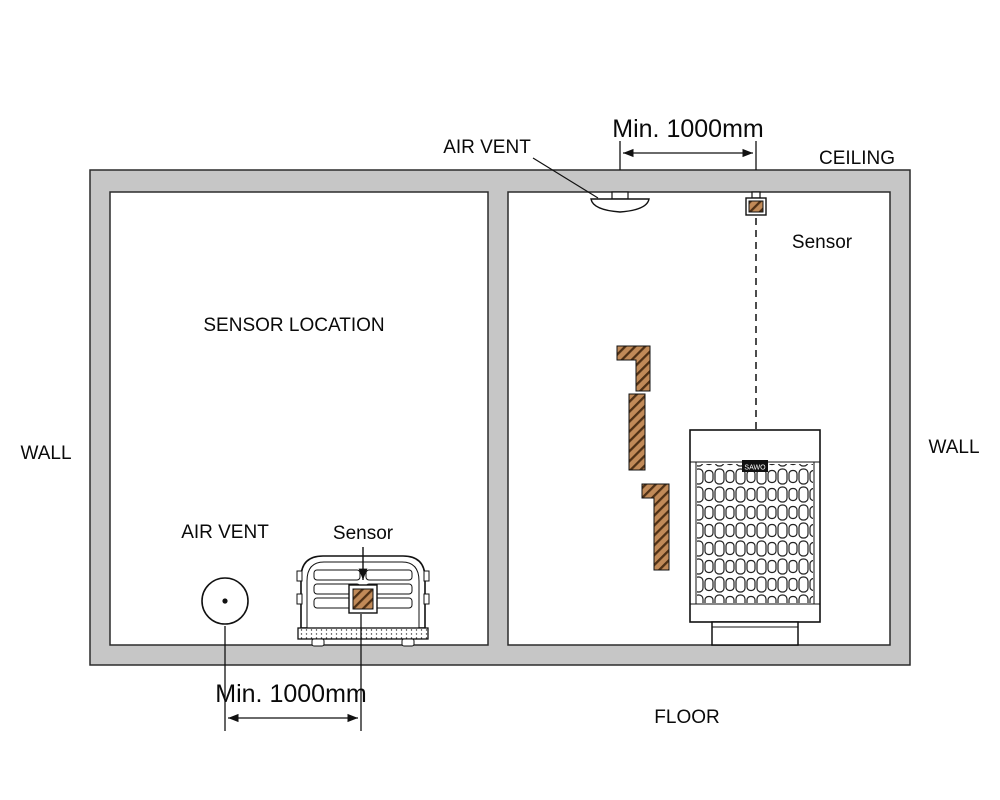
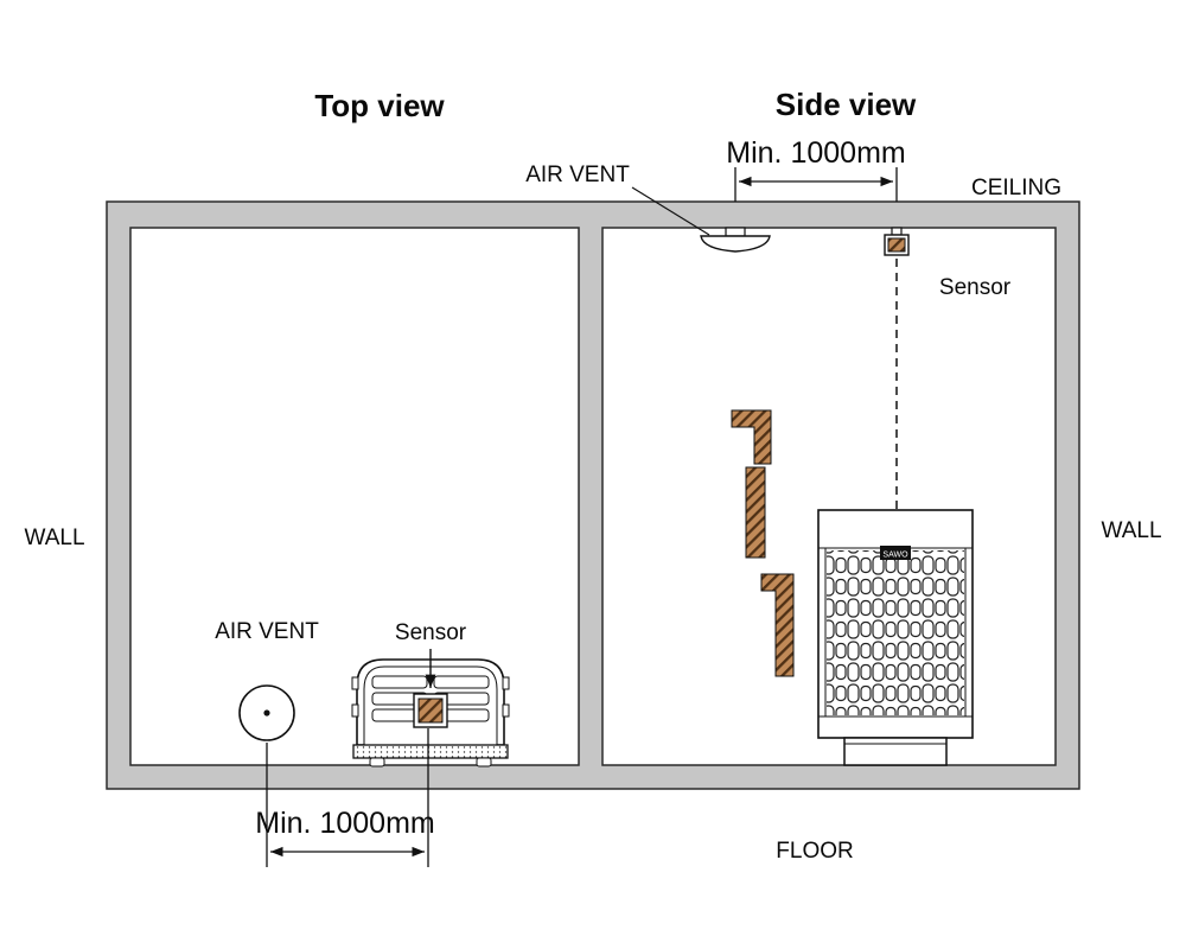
+ Top view
+ Side view
  AIR VENT
  Min. 1000mm
  CEILING
  Sensor
  WALL
  WALL
- SENSOR LOCATION
  AIR VENT
  Sensor
  Min. 1000mm
  FLOOR
